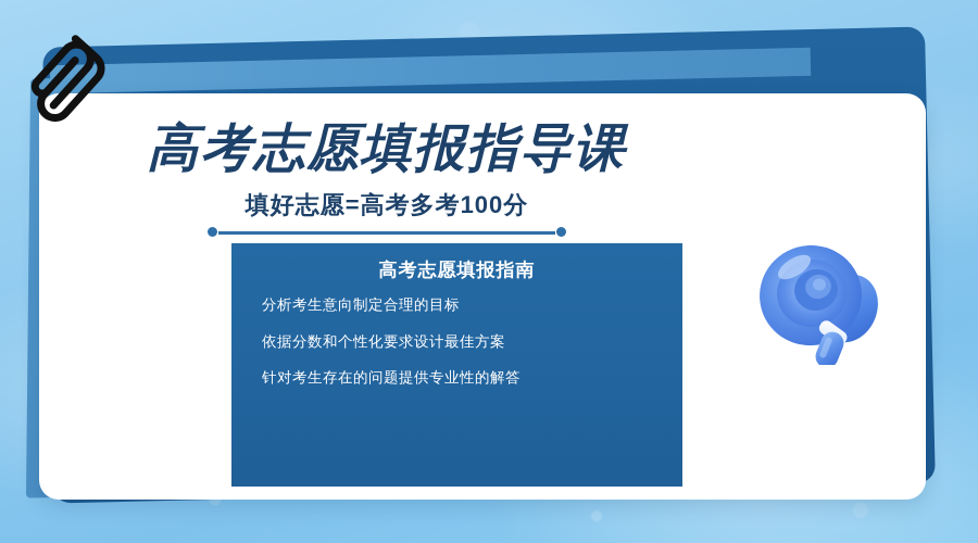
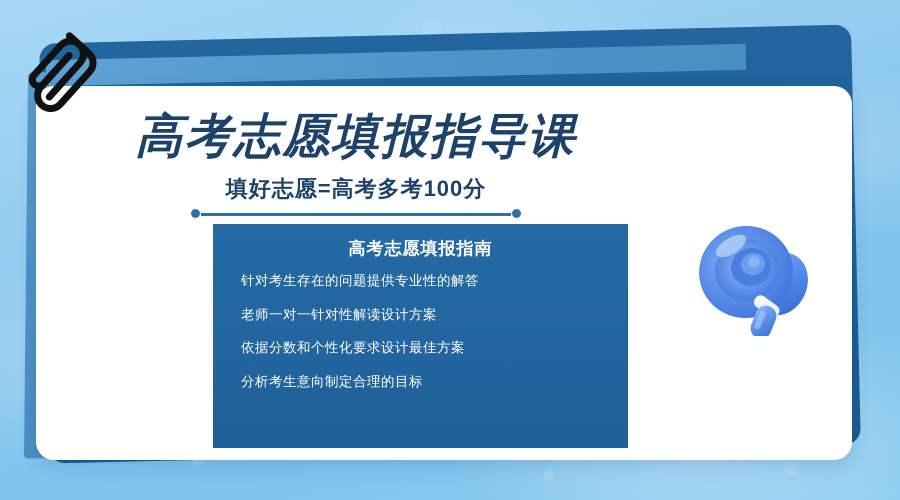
  高考志愿填报指导课
  填好志愿=高考多考100分
  高考志愿填报指南
- 分析考生意向制定合理的目标
+ 针对考生存在的问题提供专业性的解答
+ 老师一对一针对性解读设计方案
  依据分数和个性化要求设计最佳方案
- 针对考生存在的问题提供专业性的解答
+ 分析考生意向制定合理的目标
